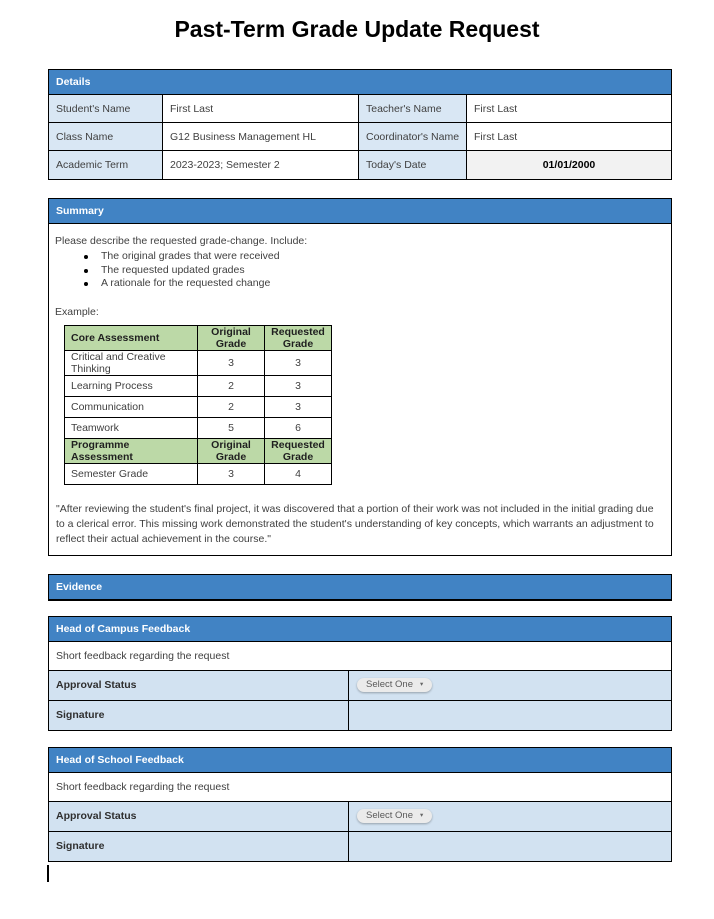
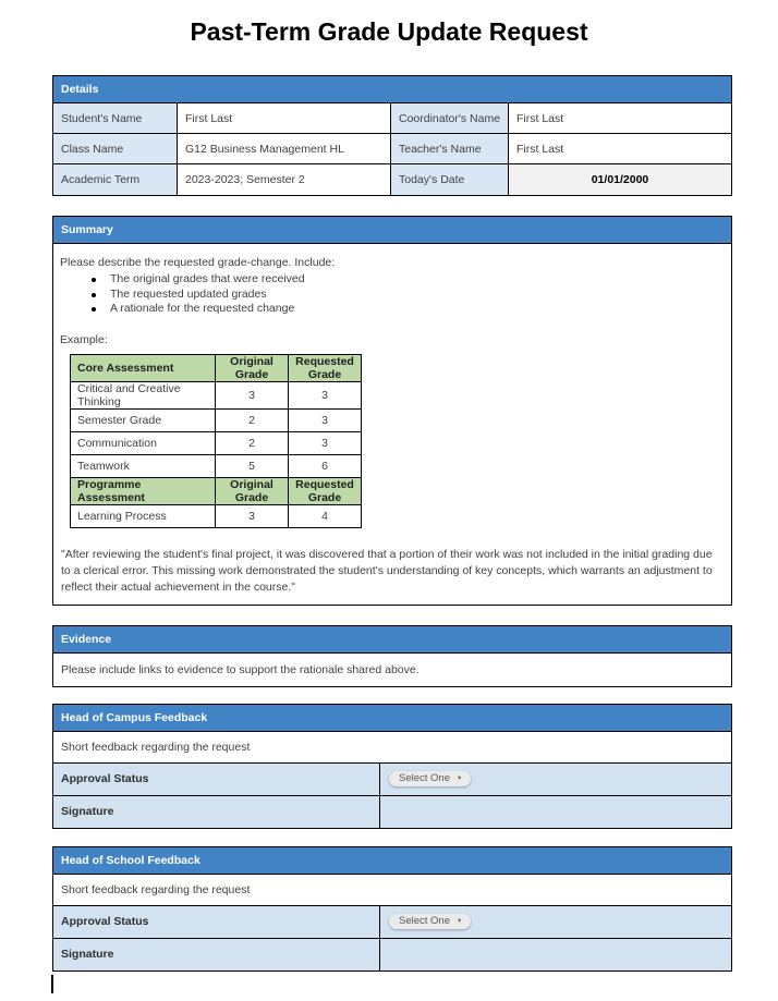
  Past-Term Grade Update Request
  Details
  Student's Name
  First Last
- Teacher's Name
+ Coordinator's Name
  First Last
  Class Name
  G12 Business Management HL
- Coordinator's Name
+ Teacher's Name
  First Last
  Academic Term
  2023-2023; Semester 2
  Today's Date
  01/01/2000
  Summary
  Please describe the requested grade-change. Include:
  The original grades that were received
  The requested updated grades
  A rationale for the requested change
  Example:
  Core Assessment	Original Grade	Requested Grade
  Critical and Creative Thinking	3	3
- Learning Process	2	3
+ Semester Grade	2	3
  Communication	2	3
  Teamwork	5	6
  Programme Assessment	Original Grade	Requested Grade
- Semester Grade	3	4
+ Learning Process	3	4
  "After reviewing the student's final project, it was discovered that a portion of their work was not included in the initial grading due to a clerical error. This missing work demonstrated the student's understanding of key concepts, which warrants an adjustment to reflect their actual achievement in the course."
  Evidence
+ Please include links to evidence to support the rationale shared above.
  Head of Campus Feedback
  Short feedback regarding the request
  Approval Status
  Select One
  Signature
  Head of School Feedback
  Short feedback regarding the request
  Approval Status
  Select One
  Signature
